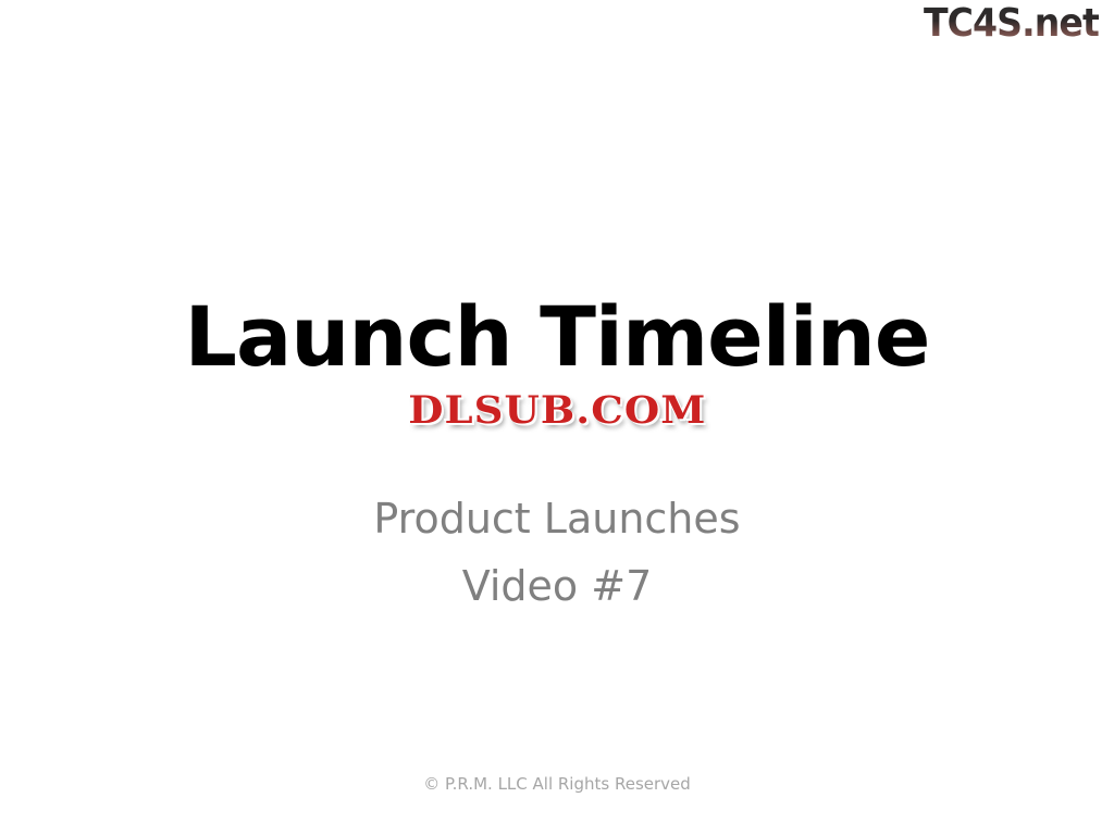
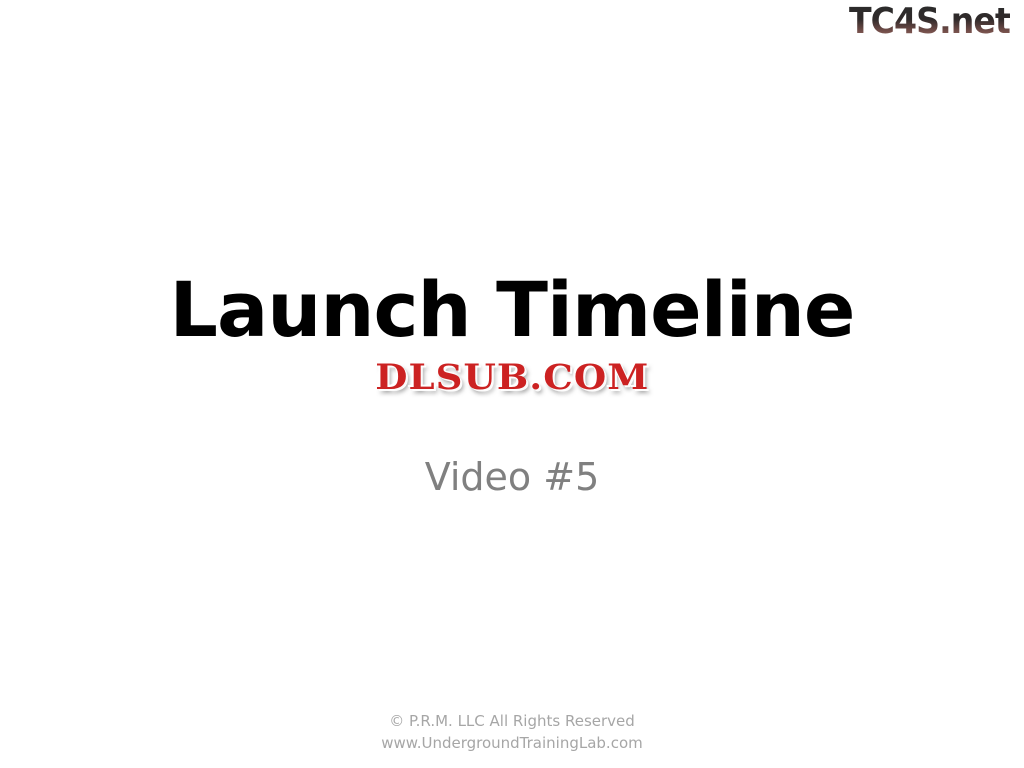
  TC4S.net
  Launch Timeline
  DLSUB.COM
- Product Launches
- Video #7
+ Video #5
  © P.R.M. LLC All Rights Reserved
+ www.UndergroundTrainingLab.com
